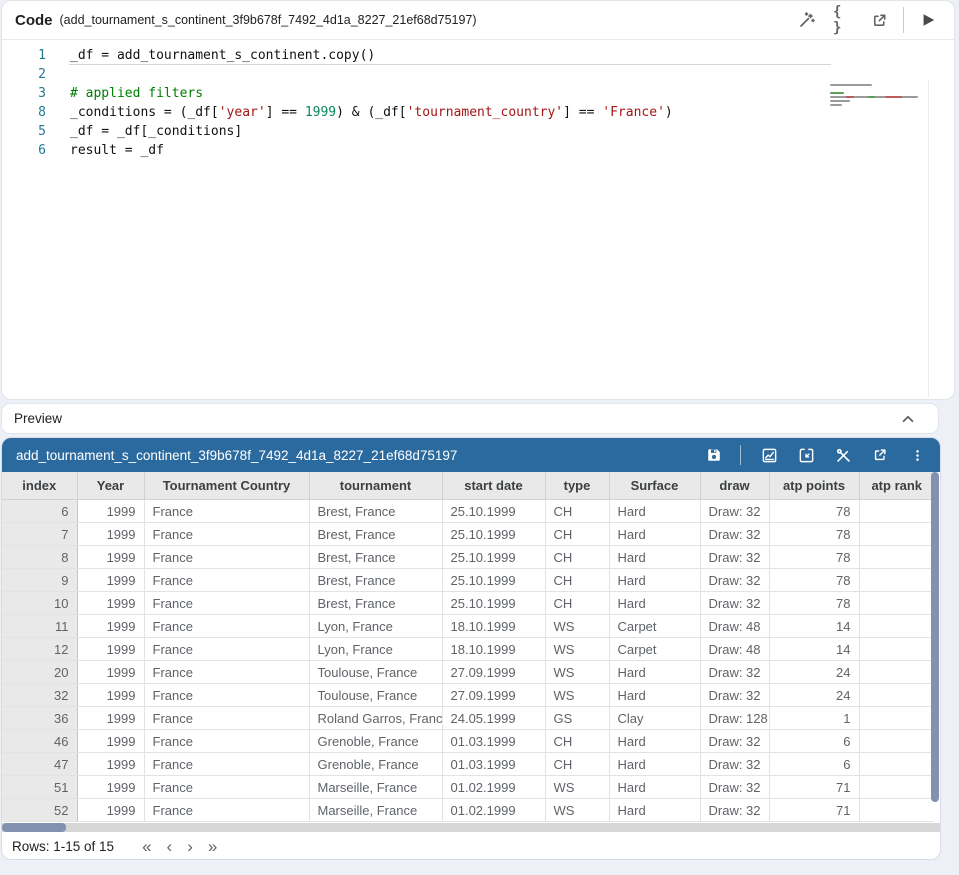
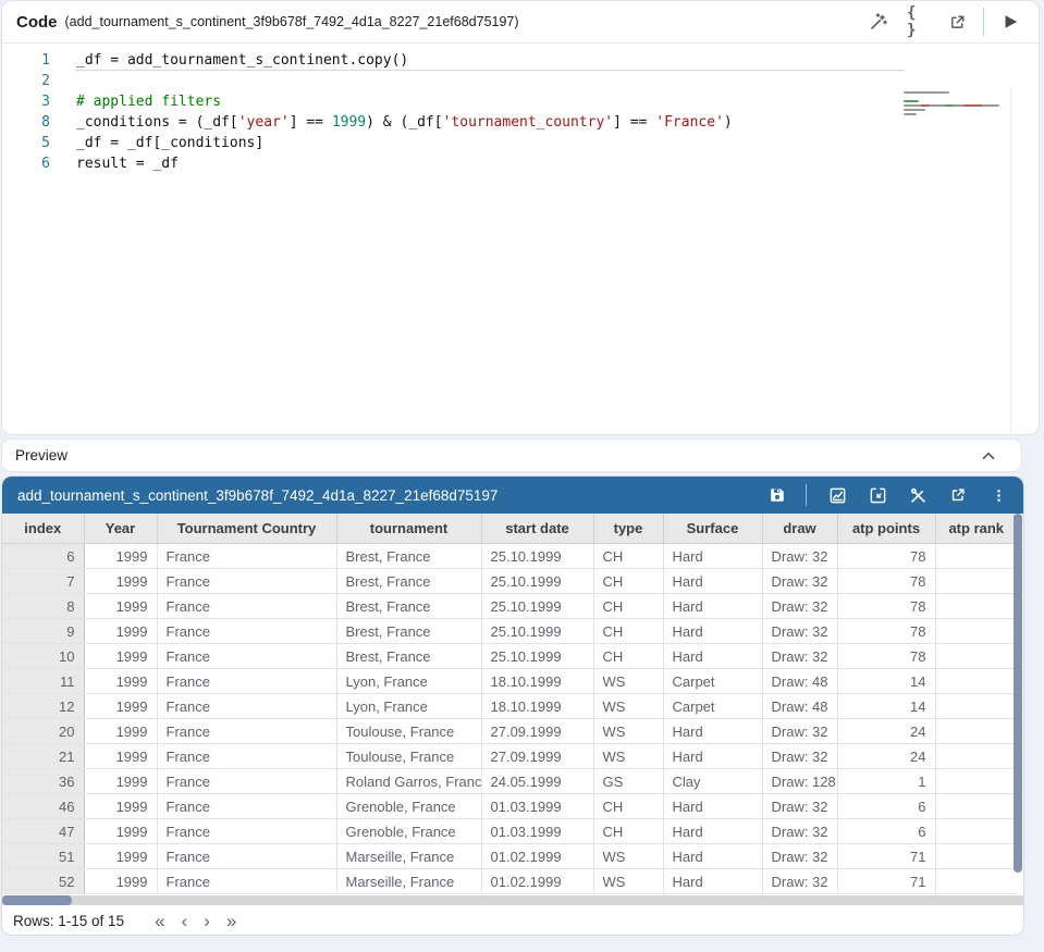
  Code
  (add_tournament_s_continent_3f9b678f_7492_4d1a_8227_21ef68d75197)
  { }
  1
  2
  3
  8
  5
  6
  _df = add_tournament_s_continent.copy()
  # applied filters
  _conditions = (_df['year'] == 1999) & (_df['tournament_country'] == 'France')
  _df = _df[_conditions]
  result = _df
  Preview
  add_tournament_s_continent_3f9b678f_7492_4d1a_8227_21ef68d75197
  index	Year	Tournament Country	tournament	start date	type	Surface	draw	atp points	atp rank
  6	1999	France	Brest, France	25.10.1999	CH	Hard	Draw: 32	78
  7	1999	France	Brest, France	25.10.1999	CH	Hard	Draw: 32	78
  8	1999	France	Brest, France	25.10.1999	CH	Hard	Draw: 32	78
  9	1999	France	Brest, France	25.10.1999	CH	Hard	Draw: 32	78
  10	1999	France	Brest, France	25.10.1999	CH	Hard	Draw: 32	78
  11	1999	France	Lyon, France	18.10.1999	WS	Carpet	Draw: 48	14
  12	1999	France	Lyon, France	18.10.1999	WS	Carpet	Draw: 48	14
  20	1999	France	Toulouse, France	27.09.1999	WS	Hard	Draw: 32	24
- 32	1999	France	Toulouse, France	27.09.1999	WS	Hard	Draw: 32	24
+ 21	1999	France	Toulouse, France	27.09.1999	WS	Hard	Draw: 32	24
  36	1999	France	Roland Garros, Franc	24.05.1999	GS	Clay	Draw: 128	1
  46	1999	France	Grenoble, France	01.03.1999	CH	Hard	Draw: 32	6
  47	1999	France	Grenoble, France	01.03.1999	CH	Hard	Draw: 32	6
  51	1999	France	Marseille, France	01.02.1999	WS	Hard	Draw: 32	71
  52	1999	France	Marseille, France	01.02.1999	WS	Hard	Draw: 32	71
  Rows: 1-15 of 15
  «
  ‹
  ›
  »
